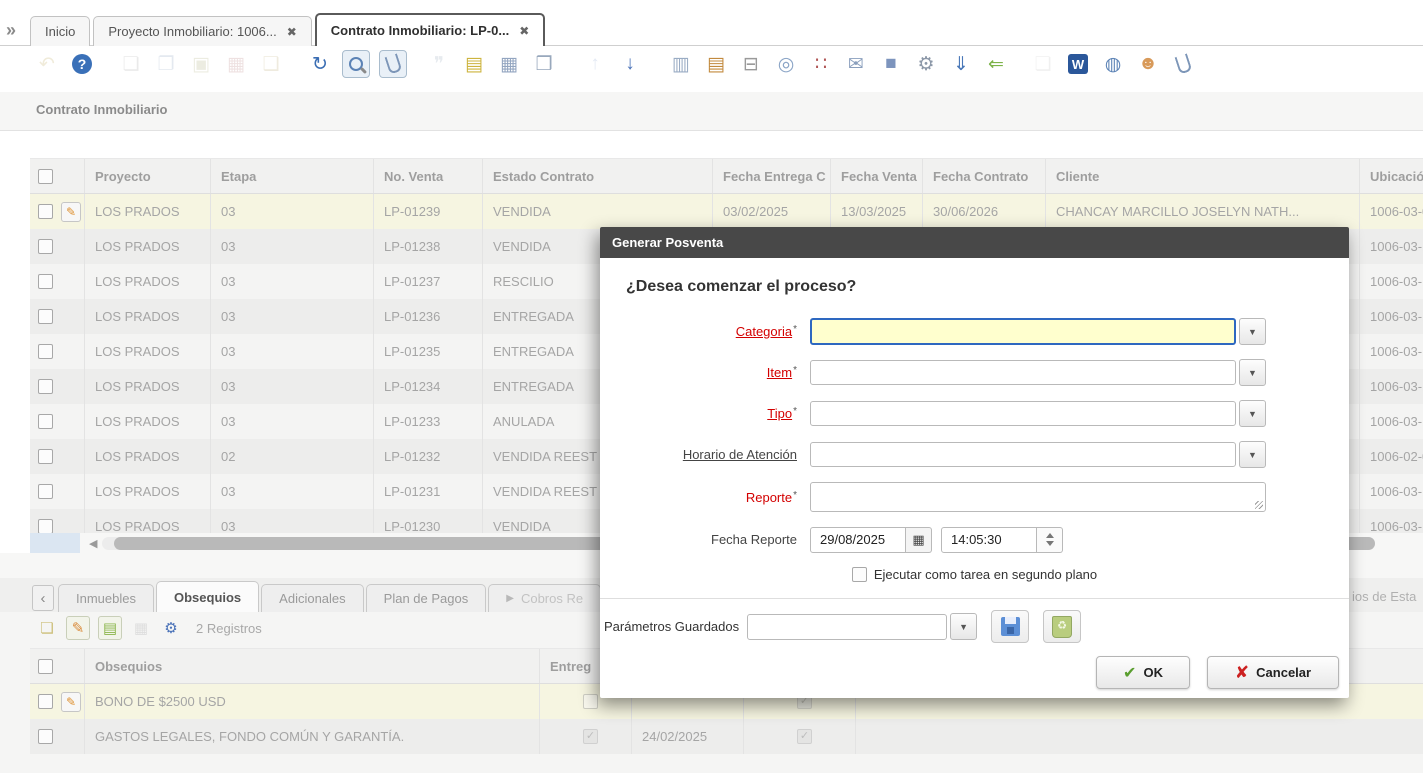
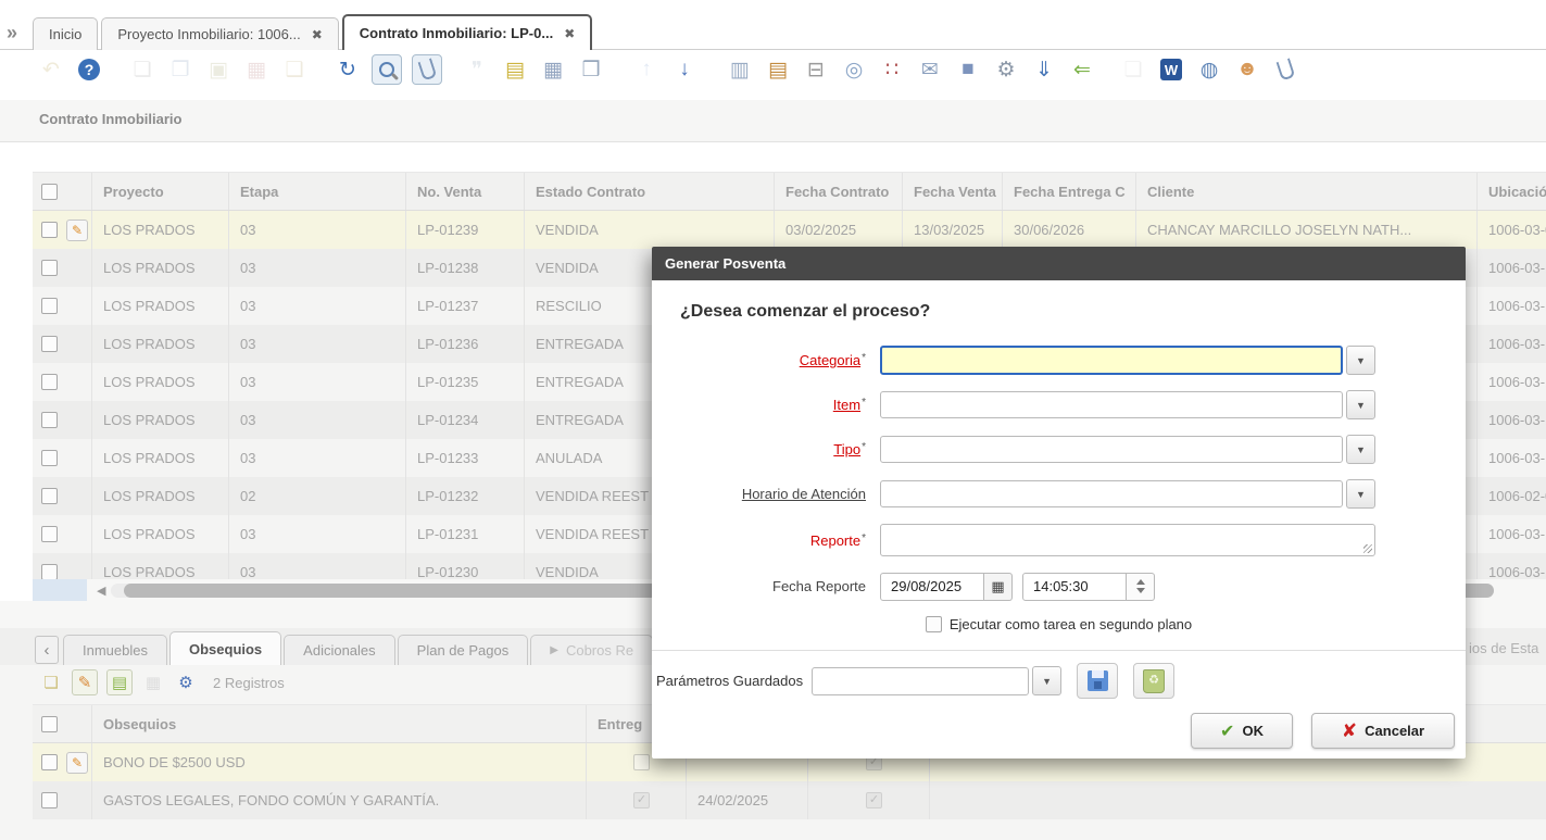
  »
  Inicio
  Proyecto Inmobiliario: 1006...
  ✖
  Contrato Inmobiliario: LP-0...
  ✖
  ↶
  ?
  ❐
  ▣
  ▦
  ❑
  ↻
  ❞
  ▤
  ▦
  ❒
  ↑
  ↓
  ▥
  ▤
  ⊟
  ◎
  ∷
  ✉
  ■
  ⚙
  ⇓
  ⇐
  W
  ◍
  ☻
  Contrato Inmobiliario
  Proyecto
  Etapa
  No. Venta
  Estado Contrato
- Fecha Entrega C
+ Fecha Contrato
  Fecha Venta
- Fecha Contrato
+ Fecha Entrega C
  Cliente
  Ubicació
  ✎
  LOS PRADOS
  03
  LP-01239
  VENDIDA
  03/02/2025
  13/03/2025
  30/06/2026
  CHANCAY MARCILLO JOSELYN NATH...
  1006-03-
  LOS PRADOS
  03
  LP-01238
  VENDIDA
  1006-03-
  LOS PRADOS
  03
  LP-01237
  RESCILIO
  1006-03-
  LOS PRADOS
  03
  LP-01236
  ENTREGADA
  1006-03-
  LOS PRADOS
  03
  LP-01235
  ENTREGADA
  1006-03-
  LOS PRADOS
  03
  LP-01234
  ENTREGADA
  1006-03-
  LOS PRADOS
  03
  LP-01233
  ANULADA
  1006-03-
  LOS PRADOS
  02
  LP-01232
  VENDIDA REEST
  1006-02-
  LOS PRADOS
  03
  LP-01231
  VENDIDA REEST
  1006-03-
  LOS PRADOS
  03
  LP-01230
  VENDIDA
  1006-03-
  ◀
  ‹
  Inmuebles
  Obsequios
  Adicionales
  Plan de Pagos
  ▶
  Cobros Re
  ios de Esta
  ❏
  ✎
  ▤
  ⚙
  2 Registros
  Obsequios
  Entreg
  ✎
  BONO DE $2500 USD
  ✓
  GASTOS LEGALES, FONDO COMÚN Y GARANTÍA.
  ✓
  24/02/2025
  ✓
  Generar Posventa
  ¿Desea comenzar el proceso?
  Categoria*
  ▼
  Item*
  ▼
  Tipo*
  ▼
  Horario de Atención
  ▼
  Reporte*
  Fecha Reporte
  29/08/2025
  ▦
  14:05:30
  Ejecutar como tarea en segundo plano
  Parámetros Guardados
  ▼
  ♻
  ✔
  OK
  ✘
  Cancelar
